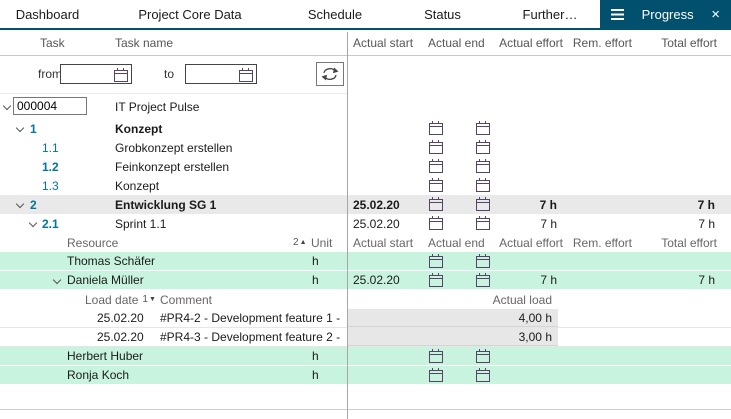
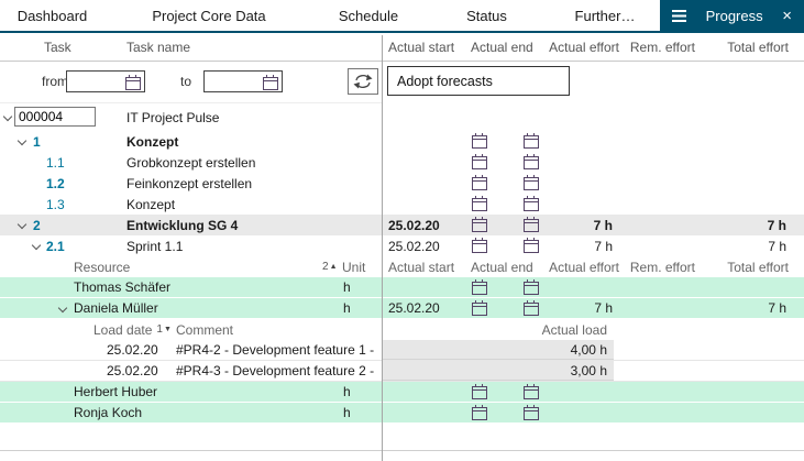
  Dashboard
  Project Core Data
  Schedule
  Status
  Further…
  Progress
  ×
  Task
  Task name
  Actual start
  Actual end
  Actual effort
  Rem. effort
  Total effort
  from
  to
+ Adopt forecasts
  000004
  IT Project Pulse
  1
  Konzept
  1.1
  Grobkonzept erstellen
  1.2
  Feinkonzept erstellen
  1.3
  Konzept
  2
- Entwicklung SG 1
+ Entwicklung SG 4
  25.02.20
  7 h
  7 h
  2.1
  Sprint 1.1
  25.02.20
  7 h
  7 h
  Resource
  2
  Unit
  Actual start
  Actual end
  Actual effort
  Rem. effort
  Total effort
  Thomas Schäfer
  h
  Daniela Müller
  h
  25.02.20
  7 h
  7 h
  Load date
  1
  Comment
  Actual load
  25.02.20
  #PR4-2 - Development feature 1 -
  4,00 h
  25.02.20
  #PR4-3 - Development feature 2 -
  3,00 h
  Herbert Huber
  h
  Ronja Koch
  h
